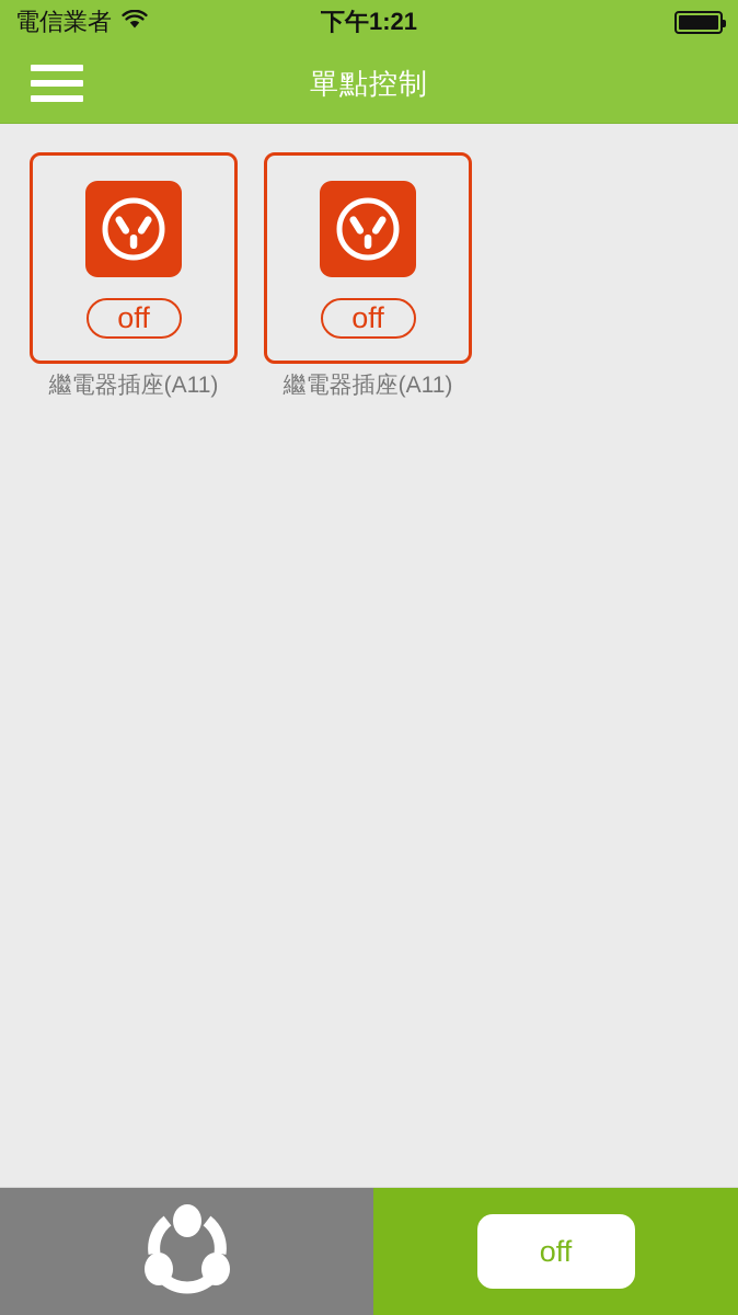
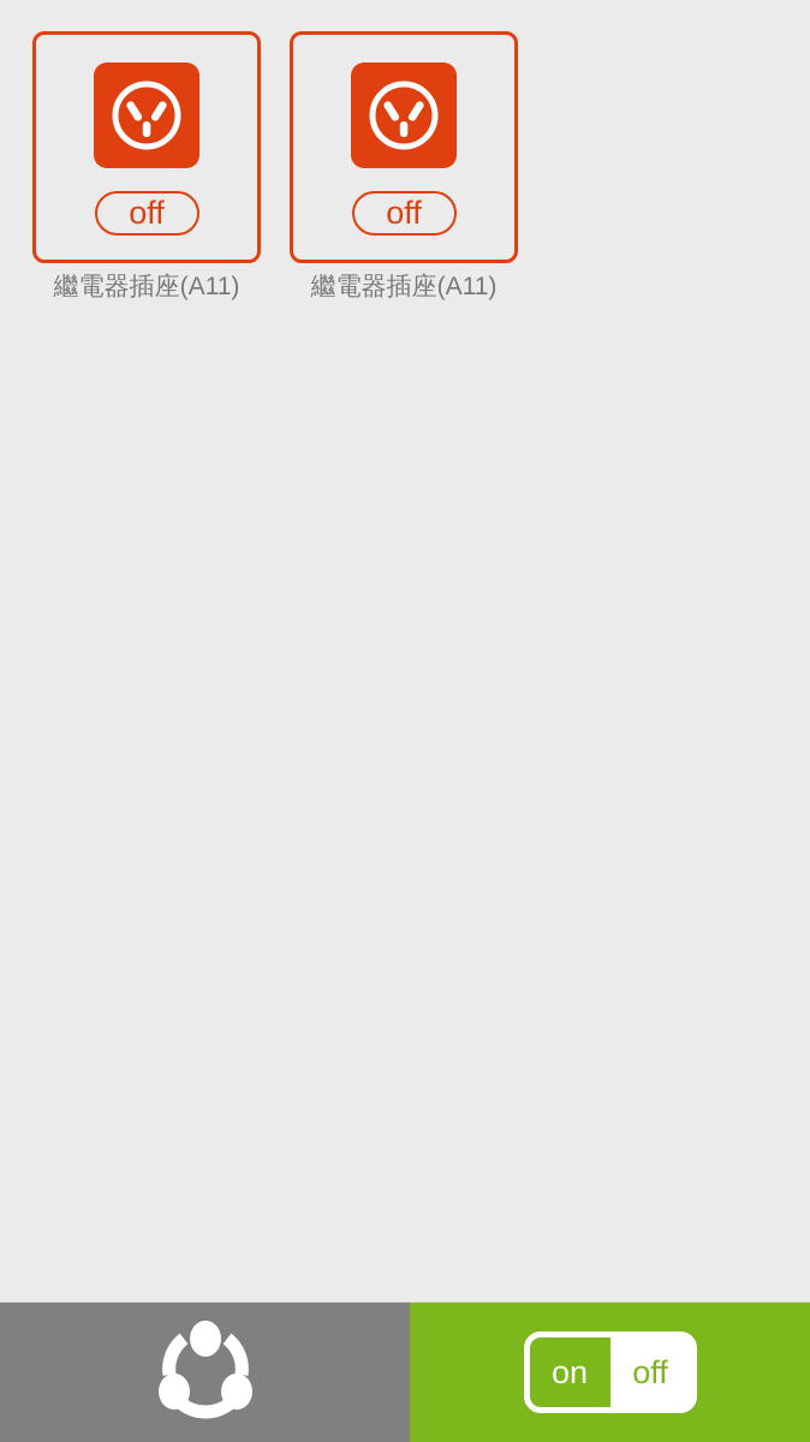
- 電信業者
- 下午1:21
- 單點控制
  off
  繼電器插座(A11)
  off
  繼電器插座(A11)
+ on
  off
